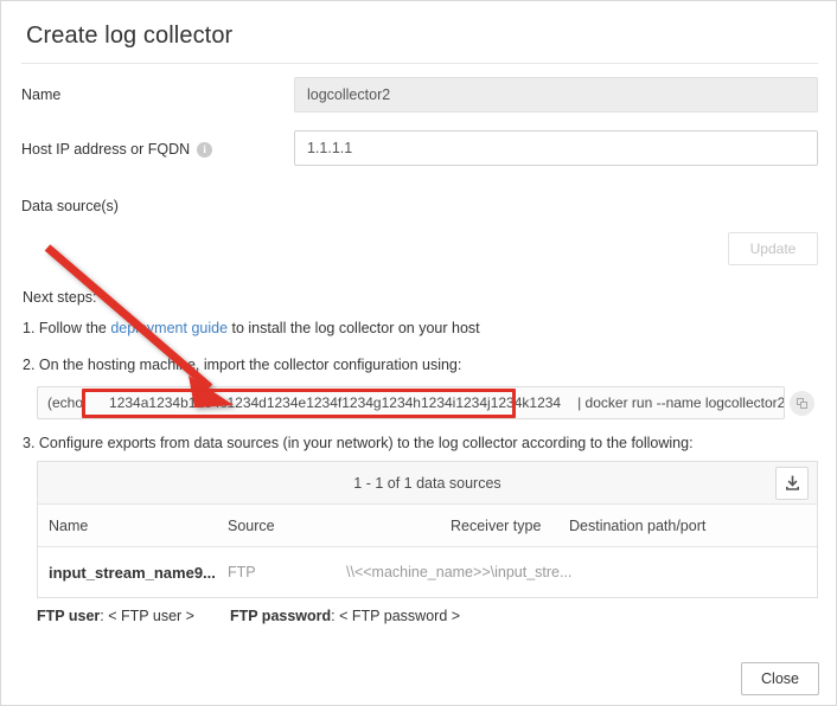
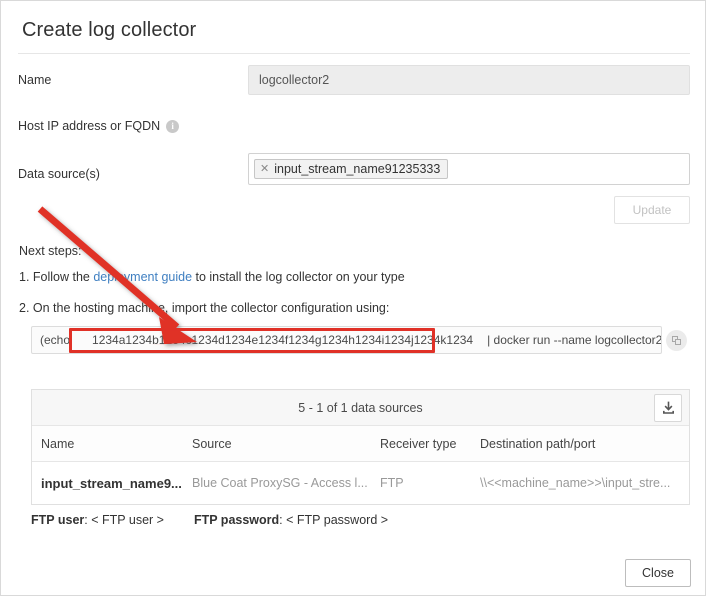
  Create log collector
  Name
  logcollector2
  Host IP address or FQDN
  i
- 1.1.1.1
  Data source(s)
+ ✕
+ input_stream_name91235333
  Update
  Next steps:
- 1. Follow the depyment guide to install the log collector on your host
+ 1. Follow the depyment guide to install the log collector on your type
  2. On the hosting mache, import the collector configuration using:
  (echo
  1234a1234b11234d1234e1234f1234g1234h1234i1234j1234k1234
  | docker run --name logcollector2
- 3. Configure exports from data sources (in your network) to the log collector according to the following:
- 1 - 1 of 1 data sources
+ 5 - 1 of 1 data sources
  Name
  Source
  Receiver type
  Destination path/port
  input_stream_name9...
+ Blue Coat ProxySG - Access l...
  FTP
  \\<<machine_name>>\input_stre...
  FTP user
  :
  < FTP user >
  FTP password
  :
  < FTP password >
  Close
